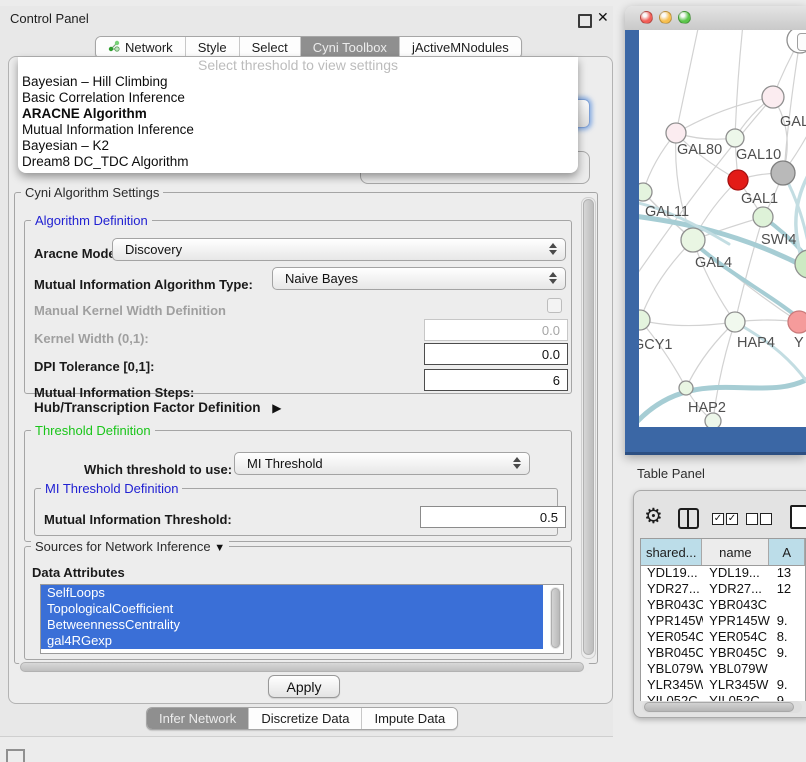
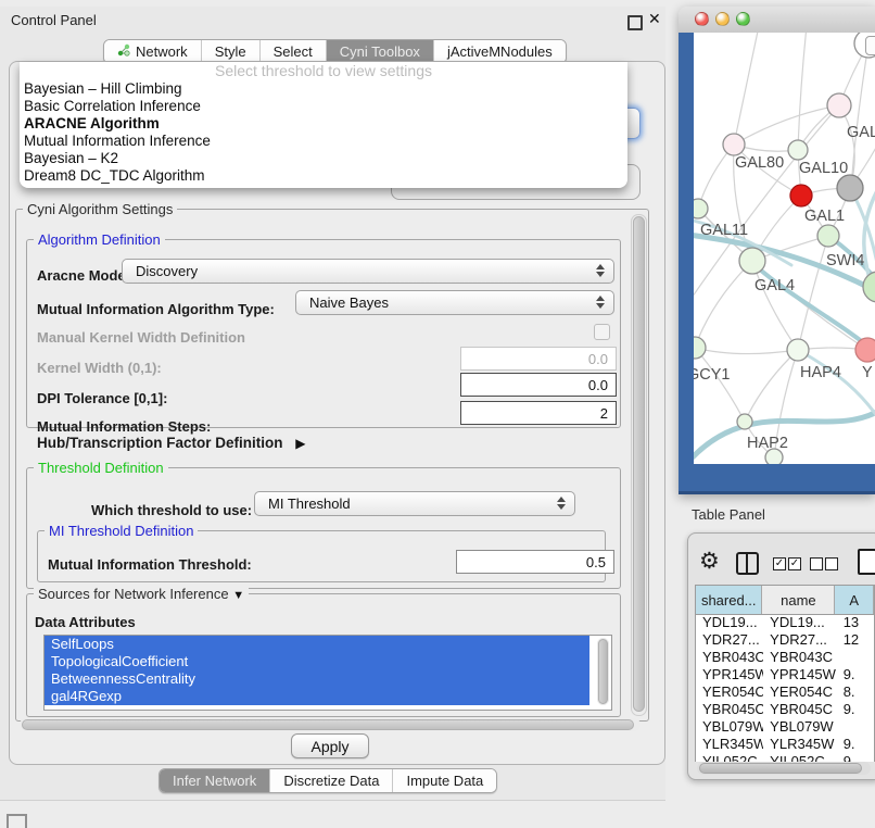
  Control Panel
  ✕
  Network
  Style
  Select
  Cyni Toolbox
  jActiveMNodules
  Select threshold to view settings
  Bayesian – Hill Climbing
  Basic Correlation Inference
  ARACNE Algorithm
  Mutual Information Inference
  Bayesian – K2
  Dream8 DC_TDC Algorithm
  Cyni Algorithm Settings
  Algorithm Definition
  Aracne Mod
  Discovery
  Mutual Information Algorithm Type:
  Naive Bayes
  Manual Kernel Width Definition
  Kernel Width (0,1):
  0.0
  DPI Tolerance [0,1]:
  0.0
  Mutual Information Steps:
- 6
+ 2
  Hub/Transcription Factor Definition ▶
  Threshold Definition
  Which threshold to use:
  MI Threshold
  MI Threshold Definition
  Mutual Information Threshold:
  0.5
  Sources for Network Inference ▼
  Data Attributes
  SelfLoops
  TopologicalCoefficient
  BetweennessCentrality
  gal4RGexp
  Apply
  Infer Network
  Discretize Data
  Impute Data
  GAL
  GAL80
  GAL10
  GAL1
  GAL11
  SWI4
  GAL4
  GCY1
  HAP4
  Y
  HAP2
  Table Panel
  ⚙
  ✓
  ✓
  shared...
  name
  A
  YDL19...
  YDL19...
  13
  YDR27...
  YDR27...
  12
  YBR043C
  YBR043C
  YPR145W
  YPR145W
  9.
  YER054C
  YER054C
  8.
  YBR045C
  YBR045C
  9.
  YBL079W
  YBL079W
  YLR345W
  YLR345W
  9.
